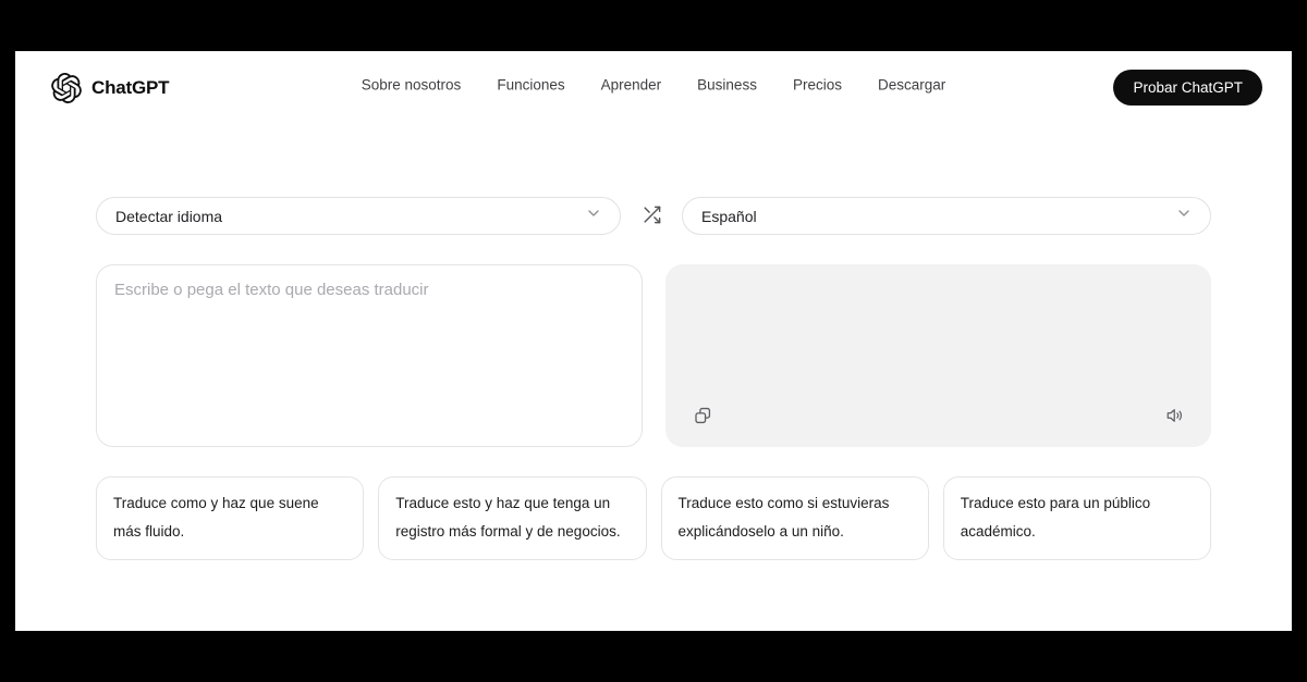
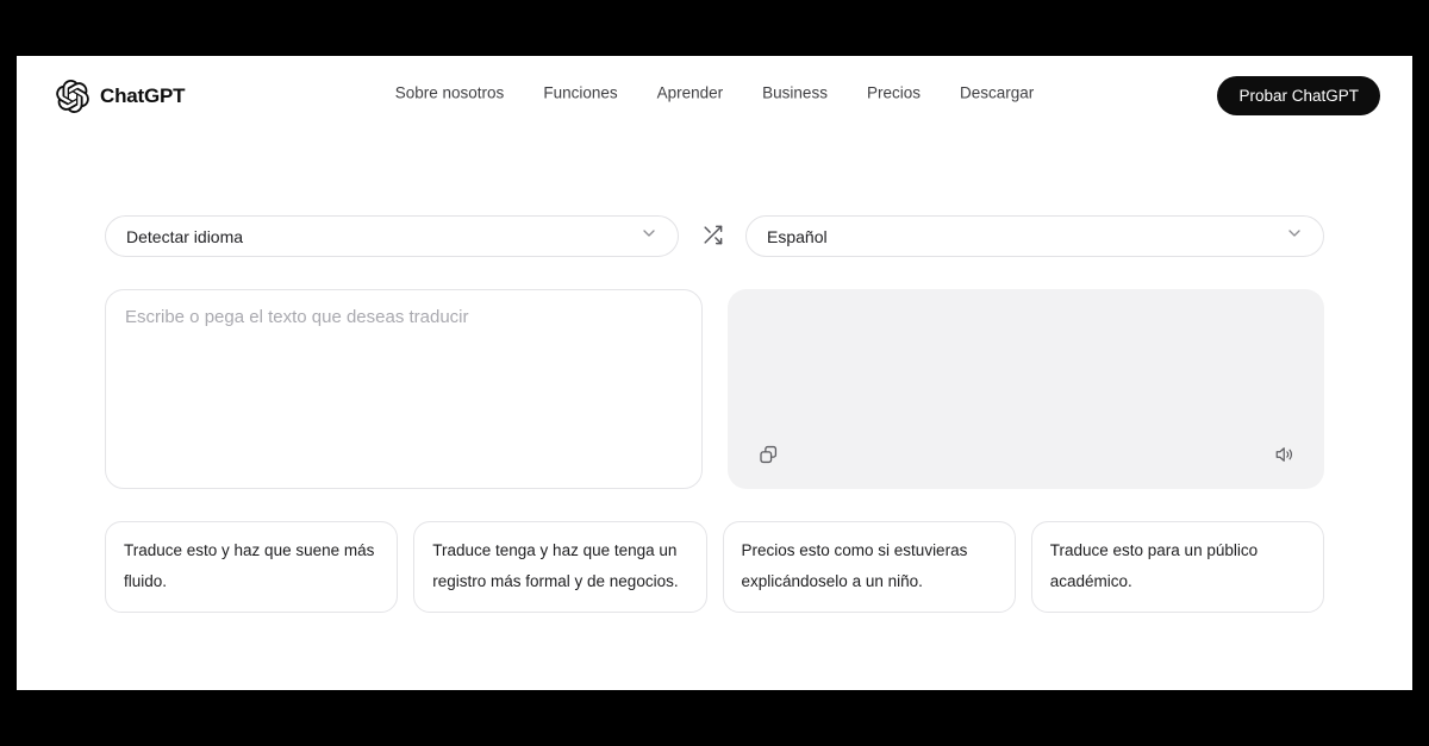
  ChatGPT
  Sobre nosotros
  Funciones
  Aprender
  Business
  Precios
  Descargar
  Probar ChatGPT
  Detectar idioma
  Español
  Escribe o pega el texto que deseas traducir
- Traduce como y haz que suene más fluido.
+ Traduce esto y haz que suene más fluido.
- Traduce esto y haz que tenga un registro más formal y de negocios.
+ Traduce tenga y haz que tenga un registro más formal y de negocios.
- Traduce esto como si estuvieras explicándoselo a un niño.
+ Precios esto como si estuvieras explicándoselo a un niño.
  Traduce esto para un público académico.
